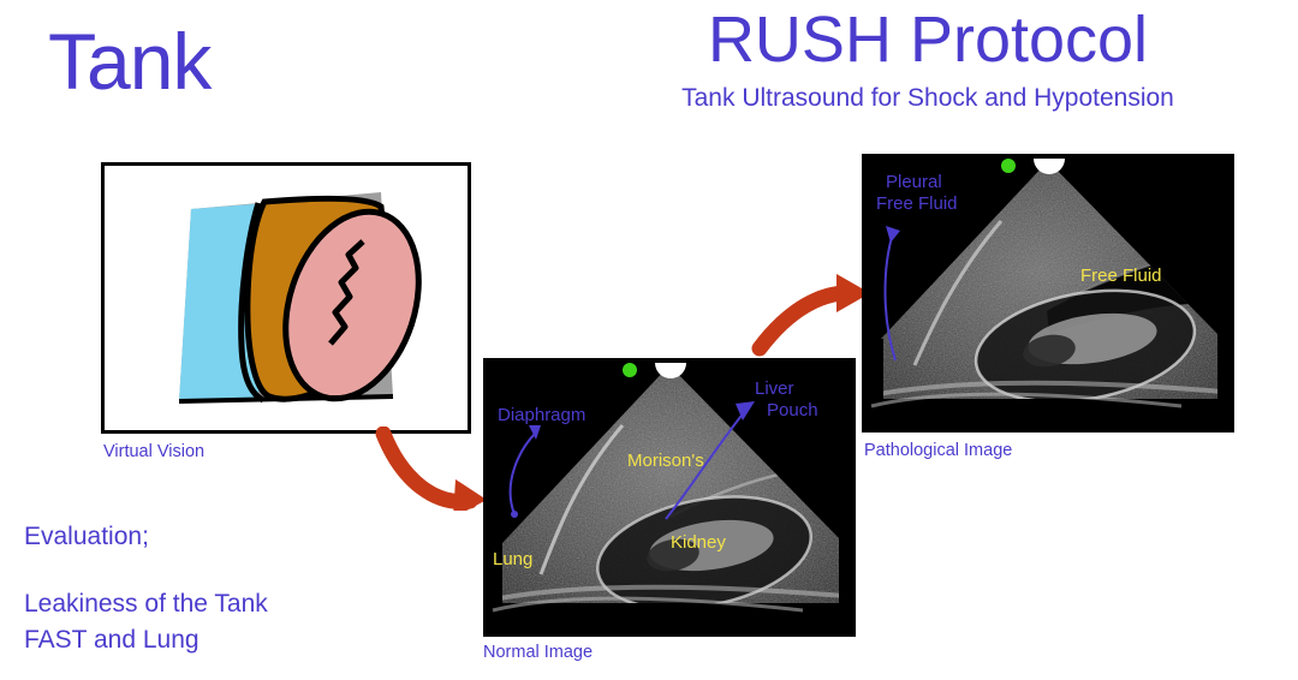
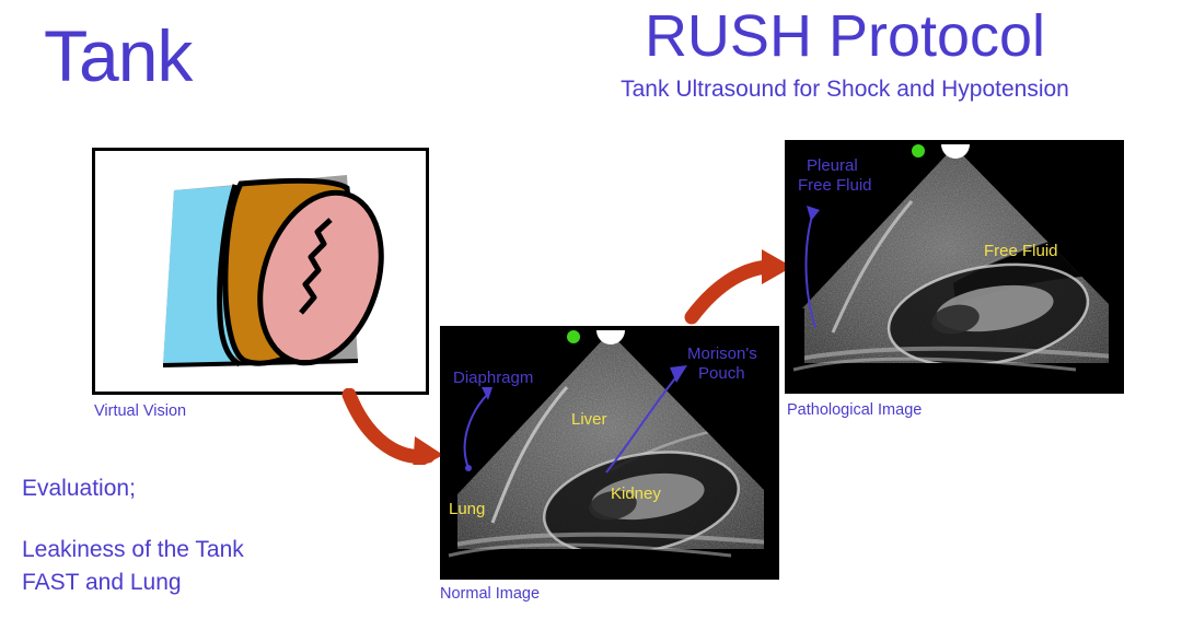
  Tank
  RUSH Protocol
  Tank Ultrasound for Shock and Hypotension
  Evaluation;
  Leakiness of the Tank
  FAST and Lung
  Virtual Vision
  Diaphragm
  Lung
- Morison's
+ Liver
  Kidney
- Liver
+ Morison's
  Pouch
  Normal Image
  Pleural
  Free Fluid
  Free Fluid
  Pathological Image
